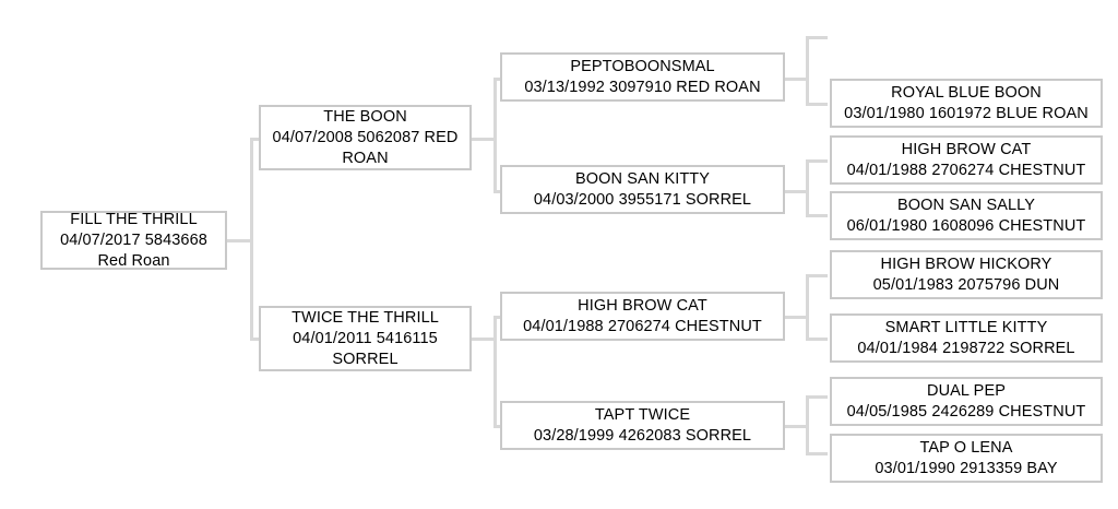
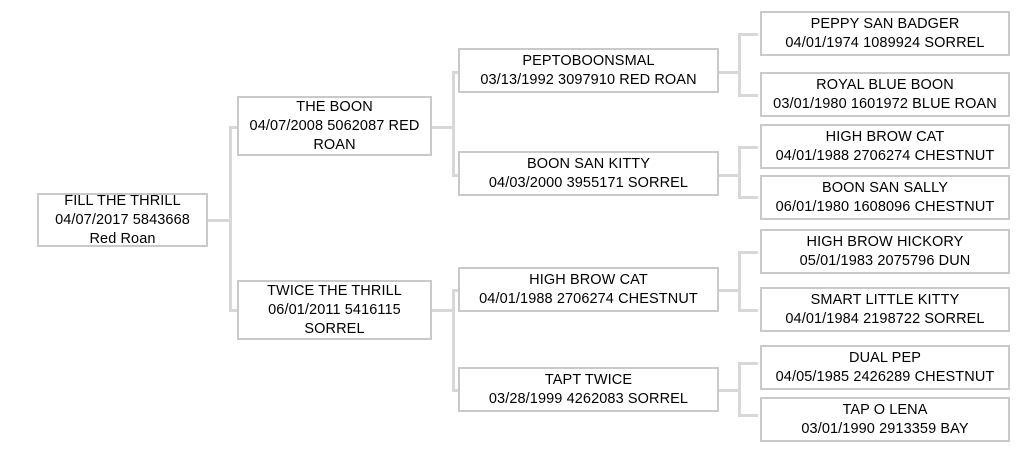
  FILL THE THRILL
  04/07/2017 5843668 Red Roan
  THE BOON
  04/07/2008 5062087 RED ROAN
  TWICE THE THRILL
- 04/01/2011 5416115 SORREL
+ 06/01/2011 5416115 SORREL
  PEPTOBOONSMAL
  03/13/1992 3097910 RED ROAN
  BOON SAN KITTY
  04/03/2000 3955171 SORREL
  HIGH BROW CAT
  04/01/1988 2706274 CHESTNUT
  TAPT TWICE
  03/28/1999 4262083 SORREL
+ PEPPY SAN BADGER
+ 04/01/1974 1089924 SORREL
  ROYAL BLUE BOON
  03/01/1980 1601972 BLUE ROAN
  HIGH BROW CAT
  04/01/1988 2706274 CHESTNUT
  BOON SAN SALLY
  06/01/1980 1608096 CHESTNUT
  HIGH BROW HICKORY
  05/01/1983 2075796 DUN
  SMART LITTLE KITTY
  04/01/1984 2198722 SORREL
  DUAL PEP
  04/05/1985 2426289 CHESTNUT
  TAP O LENA
  03/01/1990 2913359 BAY
